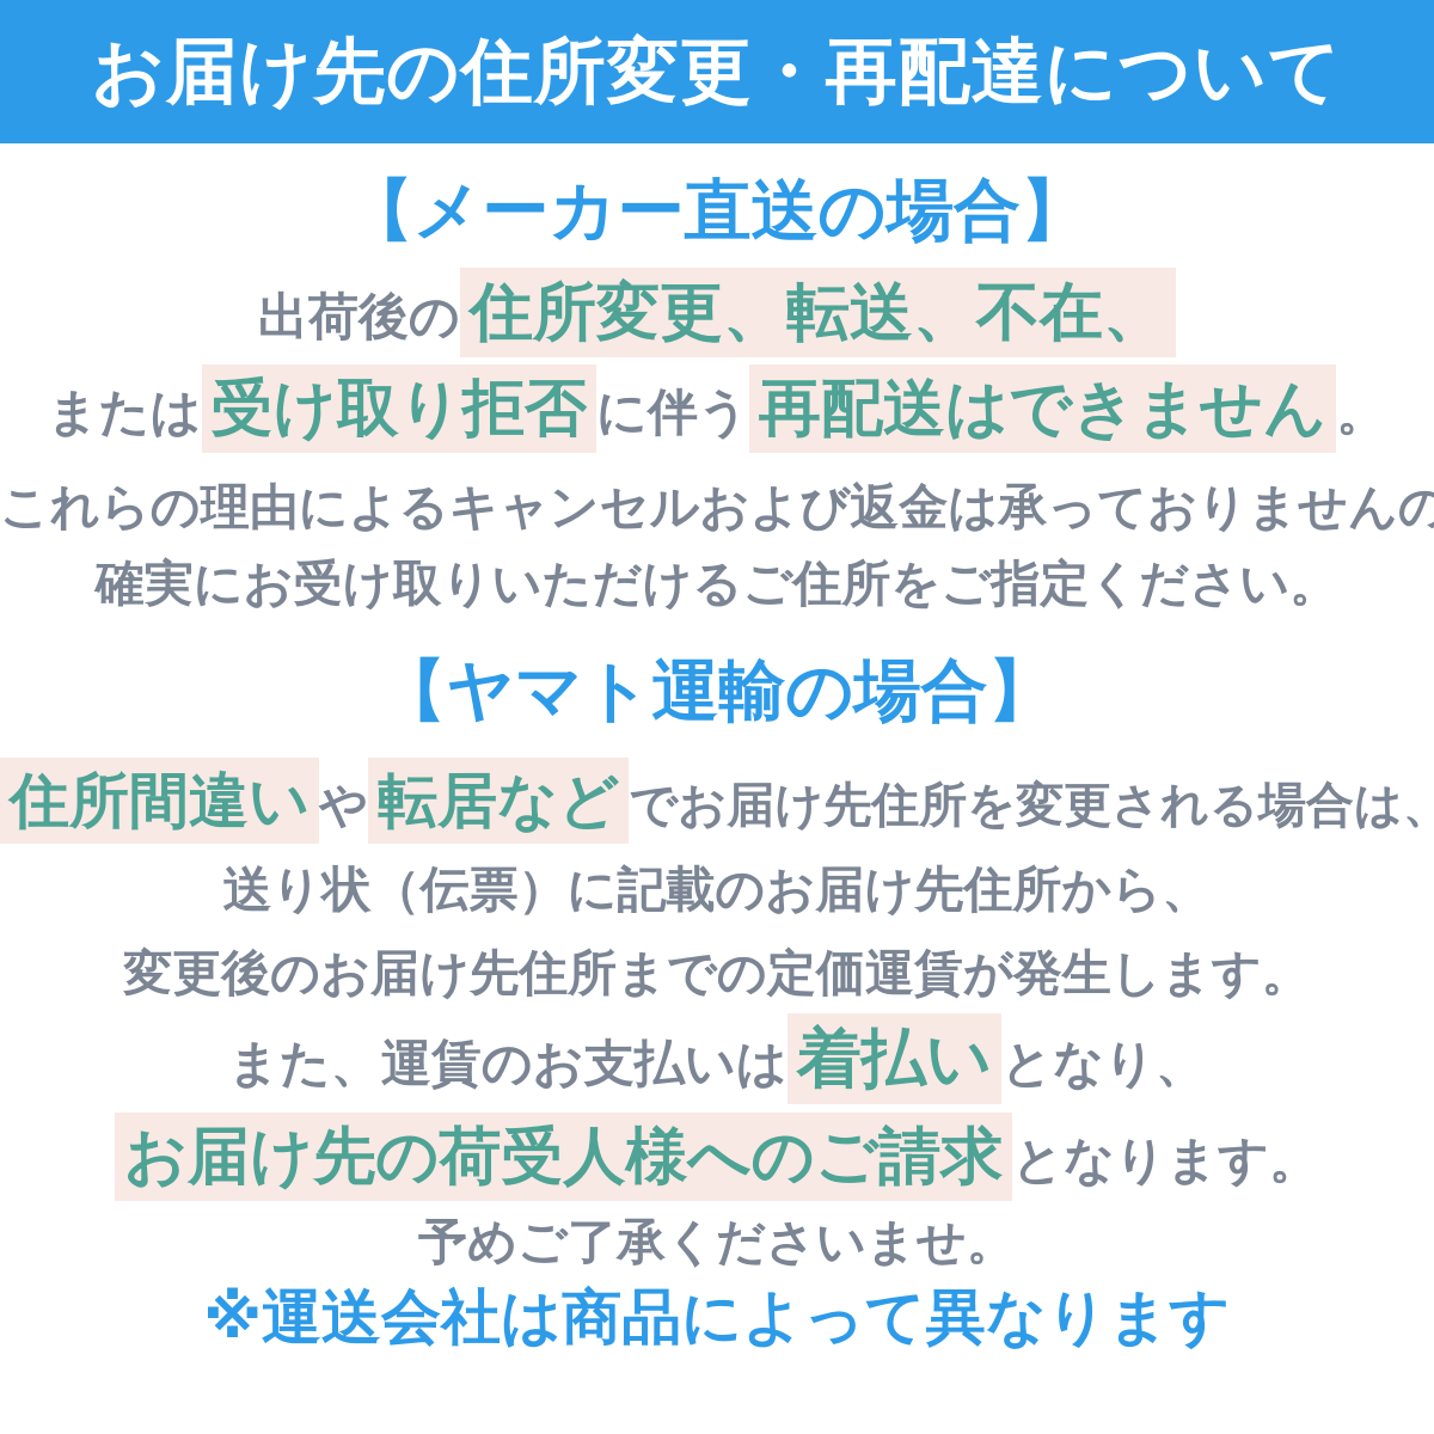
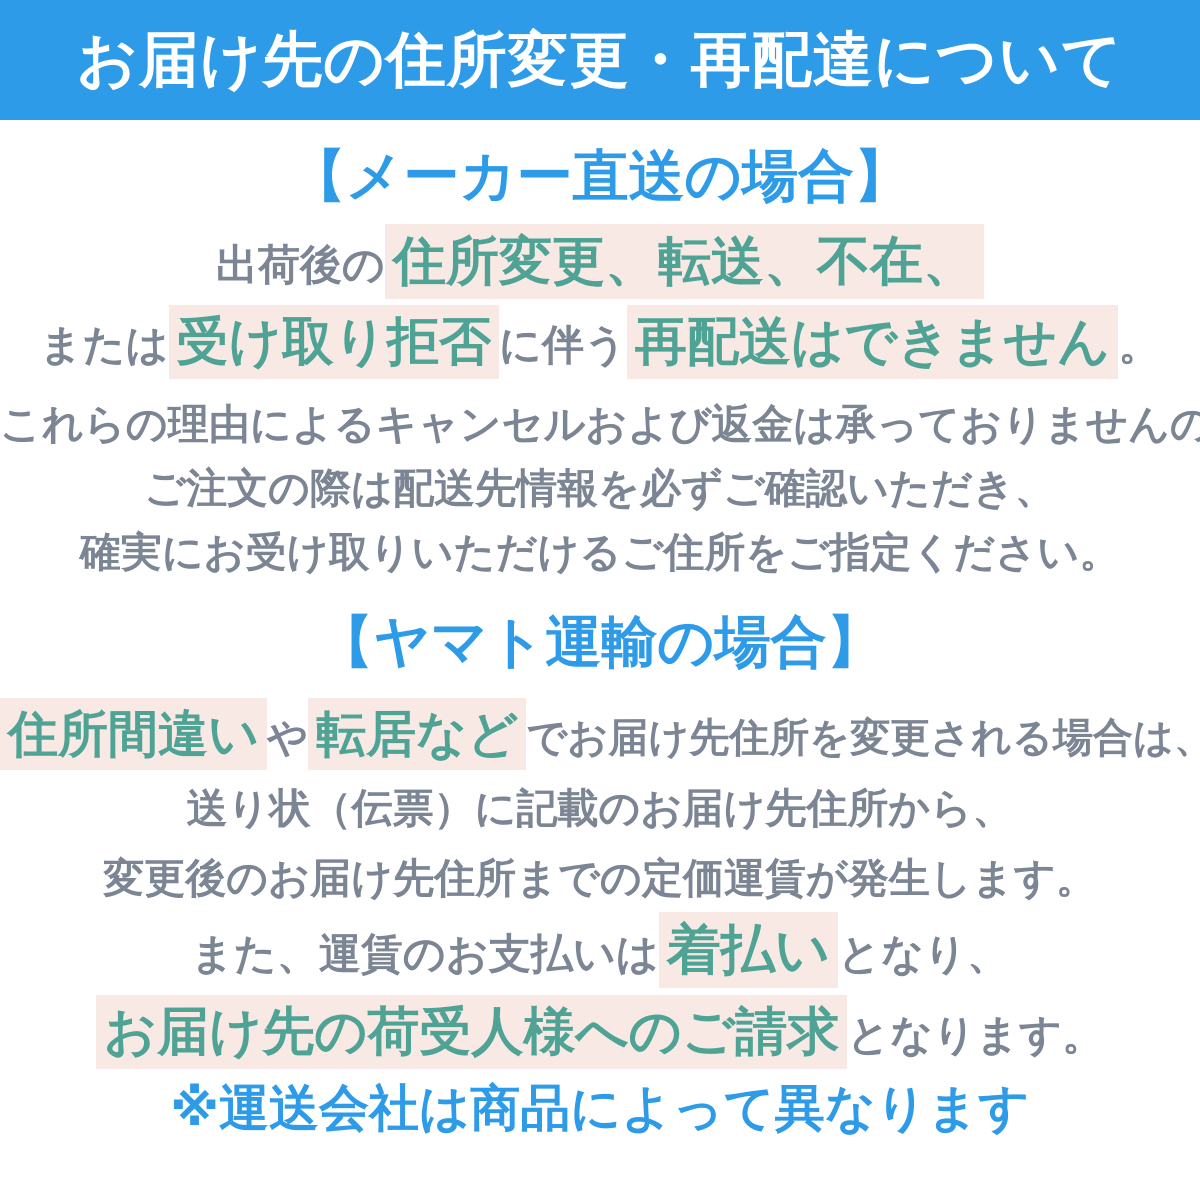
  お届け先の住所変更・再配達について
  【メーカー直送の場合】
  出荷後の 住所変更、転送、不在、
  または 受け取り拒否 に伴う 再配送はできません 。
  これらの理由によるキャンセルおよび返金は承っておりませんの
+ ご注文の際は配送先情報を必ずご確認いただき、
  確実にお受け取りいただけるご住所をご指定ください。
  【ヤマト運輸の場合】
  住所間違い や 転居など でお届け先住所を変更される場合は、
  送り状（伝票）に記載のお届け先住所から、
  変更後のお届け先住所までの定価運賃が発生します。
  また、運賃のお支払いは 着払い となり、
  お届け先の荷受人様へのご請求 となります。
- 予めご了承くださいませ。
  ※運送会社は商品によって異なります
